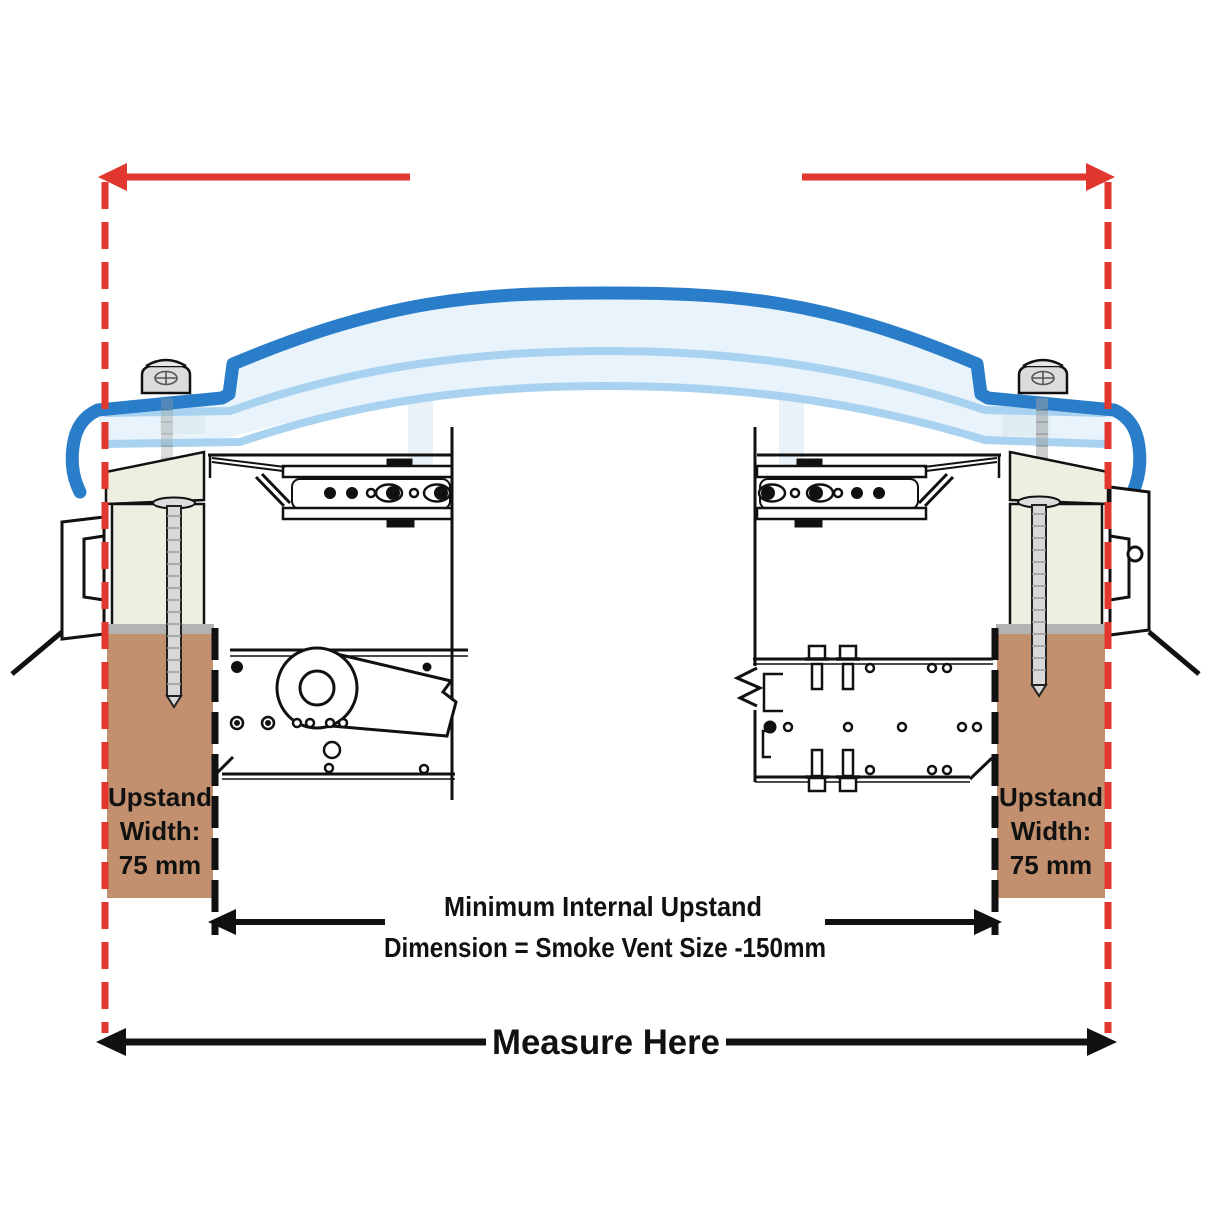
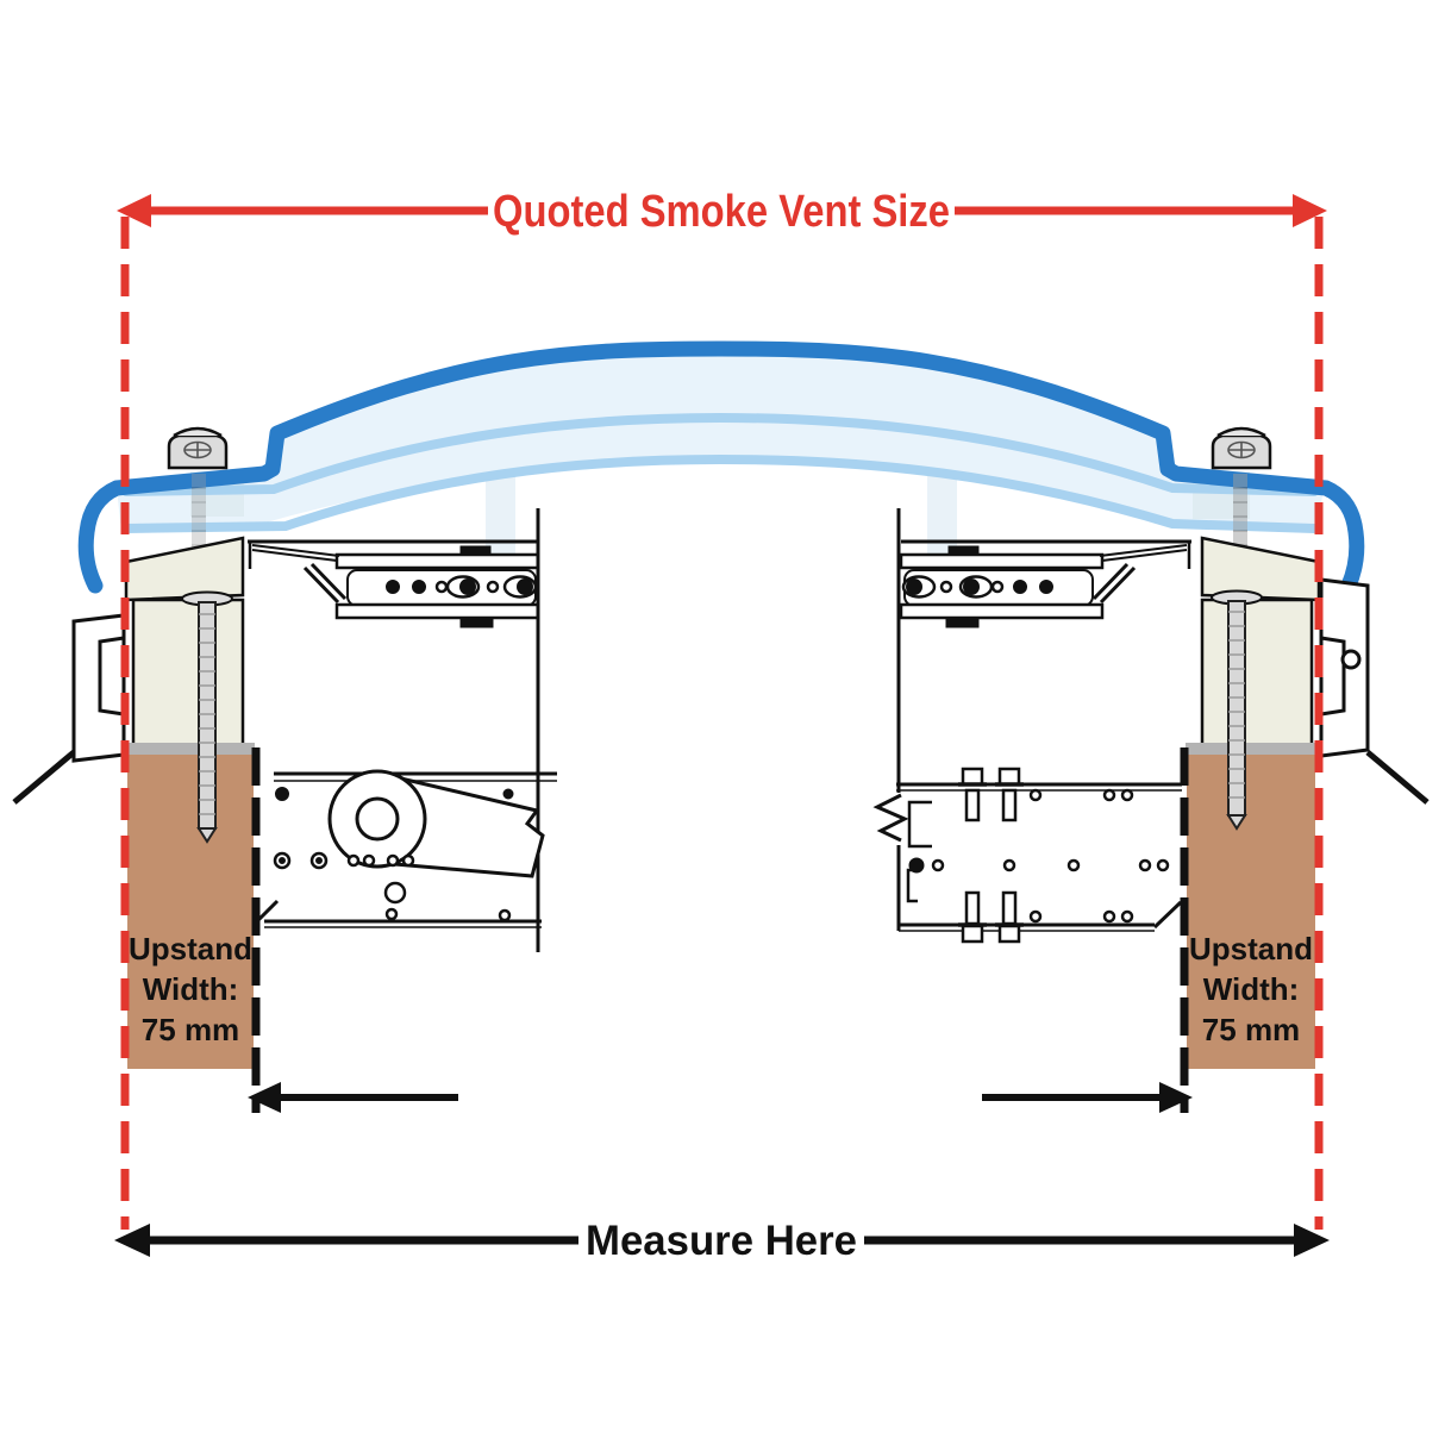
  Upstand
  Width:
  75 mm
  Upstand
  Width:
  75 mm
- Minimum Internal Upstand
- Dimension = Smoke Vent Size -150mm
  Measure Here
+ Quoted Smoke Vent Size
